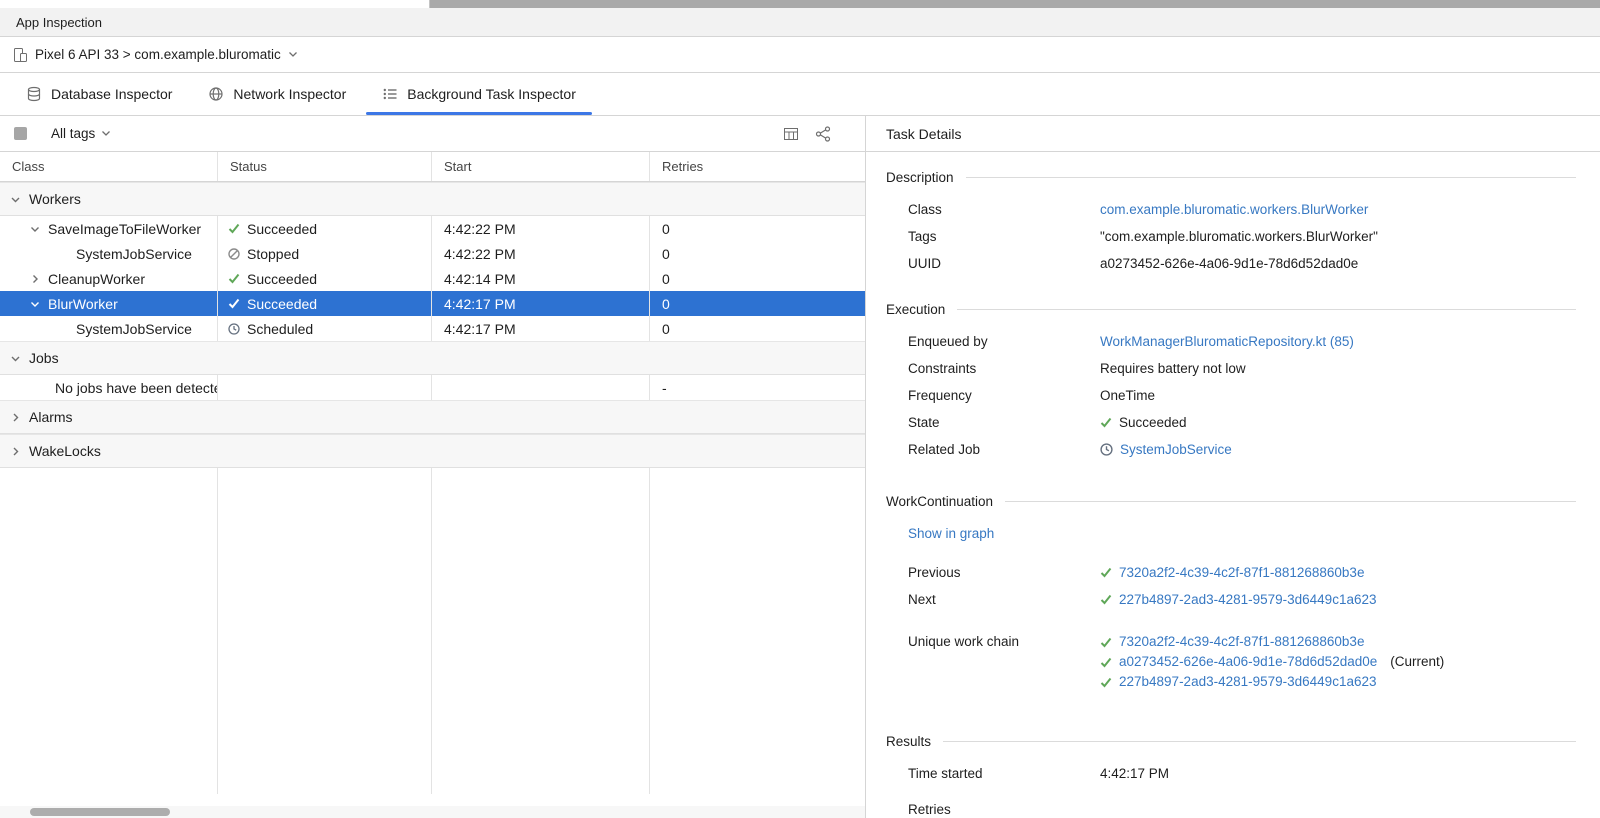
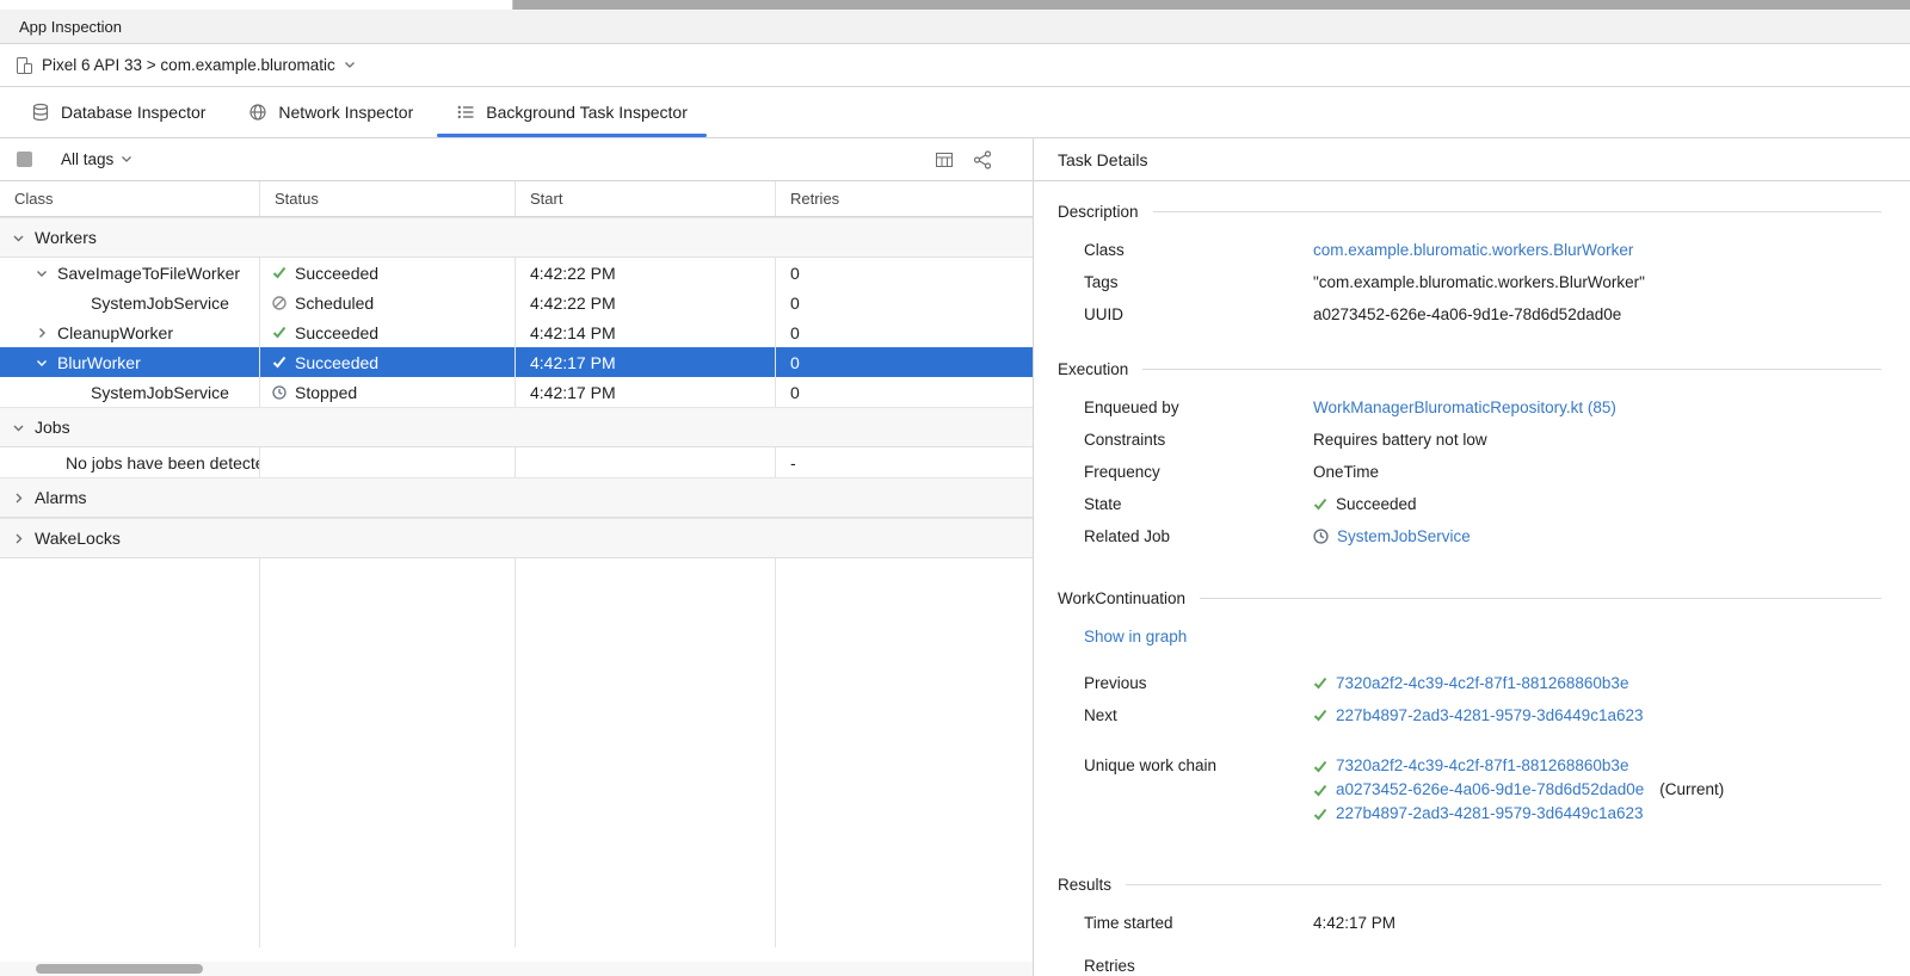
  App Inspection
  Pixel 6 API 33 > com.example.bluromatic
  Database Inspector
  Network Inspector
  Background Task Inspector
  All tags
  Class
  Status
  Start
  Retries
  Workers
  SaveImageToFileWorker
  Succeeded
  4:42:22 PM
  0
  SystemJobService
- Stopped
+ Scheduled
  4:42:22 PM
  0
  CleanupWorker
  Succeeded
  4:42:14 PM
  0
  BlurWorker
  Succeeded
  4:42:17 PM
  0
  SystemJobService
- Scheduled
+ Stopped
  4:42:17 PM
  0
  Jobs
  No jobs have been detect
  -
  Alarms
  WakeLocks
  Task Details
  Description
  Class
  com.example.bluromatic.workers.BlurWorker
  Tags
  "com.example.bluromatic.workers.BlurWorker"
  UUID
  a0273452-626e-4a06-9d1e-78d6d52dad0e
  Execution
  Enqueued by
  WorkManagerBluromaticRepository.kt (85)
  Constraints
  Requires battery not low
  Frequency
  OneTime
  State
  Succeeded
  Related Job
  SystemJobService
  WorkContinuation
  Show in graph
  Previous
  7320a2f2-4c39-4c2f-87f1-881268860b3e
  Next
  227b4897-2ad3-4281-9579-3d6449c1a623
  Unique work chain
  7320a2f2-4c39-4c2f-87f1-881268860b3e
  a0273452-626e-4a06-9d1e-78d6d52dad0e
  (Current)
  227b4897-2ad3-4281-9579-3d6449c1a623
  Results
  Time started
  4:42:17 PM
  Retries
